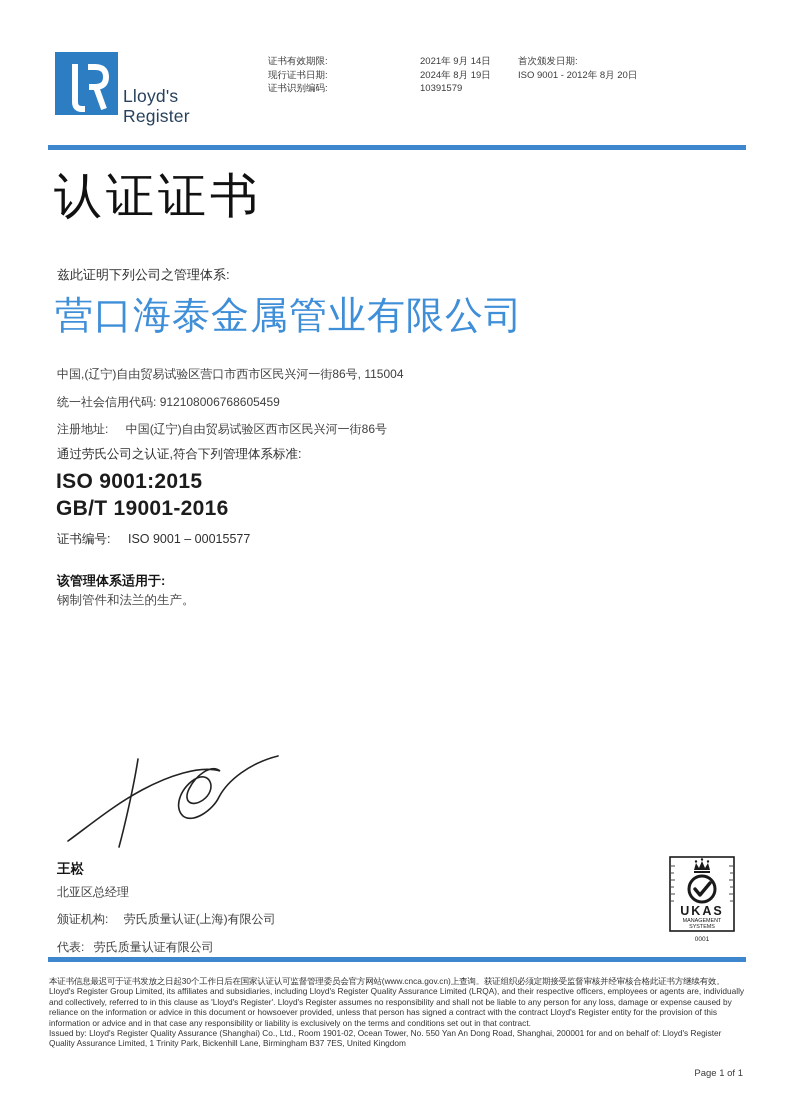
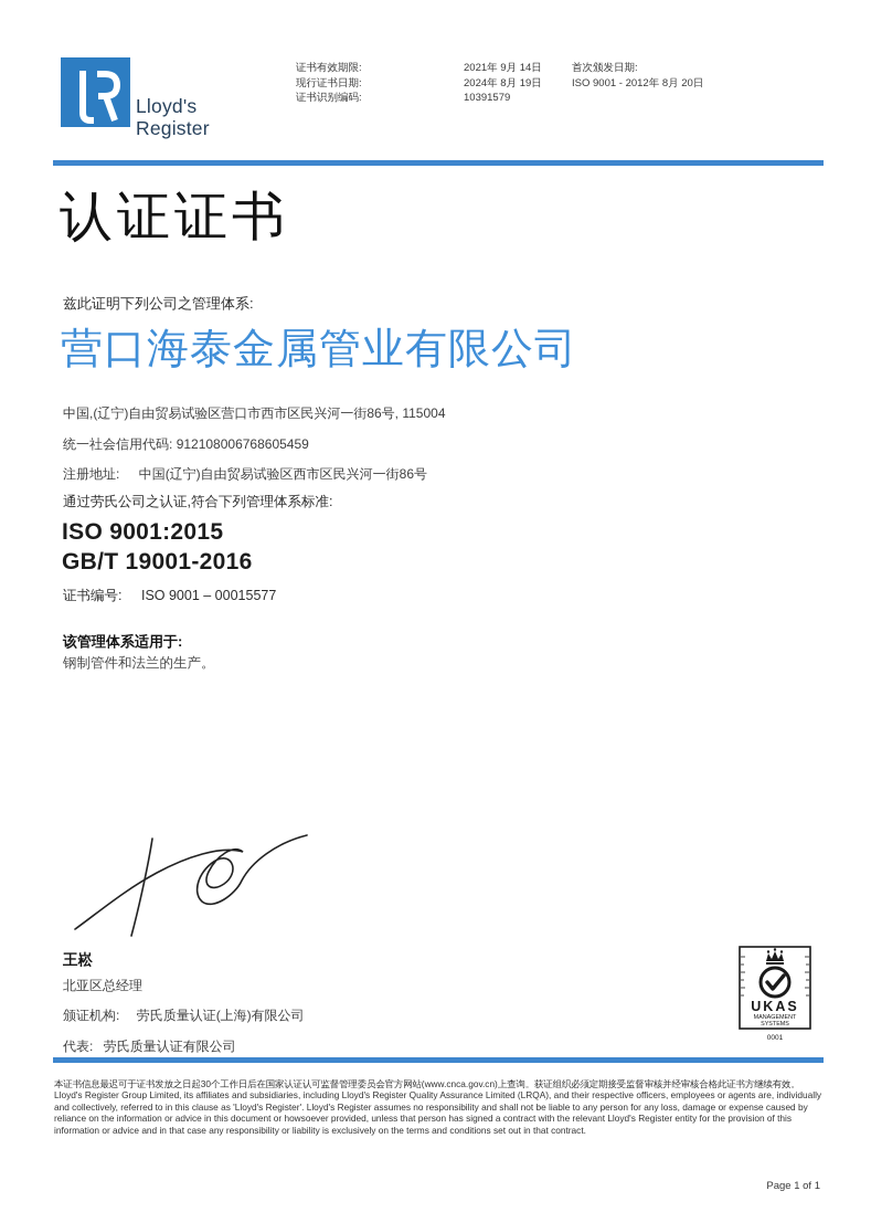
  Lloyd's
  Register
  证书有效期限:
  2021年 9月 14日
  现行证书日期:
  2024年 8月 19日
  证书识别编码:
  10391579
  首次颁发日期:
  ISO 9001 - 2012年 8月 20日
  认证证书
  兹此证明下列公司之管理体系:
  营口海泰金属管业有限公司
  中国,(辽宁)自由贸易试验区营口市西市区民兴河一街86号, 115004
  统一社会信用代码: 912108006768605459
  注册地址: 中国(辽宁)自由贸易试验区西市区民兴河一街86号
  通过劳氏公司之认证,符合下列管理体系标准:
  ISO 9001:2015
  GB/T 19001-2016
  证书编号: ISO 9001 – 00015577
  该管理体系适用于:
  钢制管件和法兰的生产。
  王崧
  北亚区总经理
  颁证机构: 劳氏质量认证(上海)有限公司
  代表: 劳氏质量认证有限公司
  UKAS
  本证书信息最迟可于证书发放之日起30个工作日后在国家认证认可监督管理委员会官方网站(www.cnca.gov.cn)上查询。获证组织必须定期接受监督审核并经审核合格此证书方继续有效。
- Lloyd's Register Group Limited, its affiliates and subsidiaries, including Lloyd's Register Quality Assurance Limited (LRQA), and their respective officers, employees or agents are, individually and collectively, referred to in this clause as 'Lloyd's Register'. Lloyd's Register assumes no responsibility and shall not be liable to any person for any loss, damage or expense caused by reliance on the information or advice in this document or howsoever provided, unless that person has signed a contract with the contract Lloyd's Register entity for the provision of this information or advice and in that case any responsibility or liability is exclusively on the terms and conditions set out in that contract.
+ Lloyd's Register Group Limited, its affiliates and subsidiaries, including Lloyd's Register Quality Assurance Limited (LRQA), and their respective officers, employees or agents are, individually and collectively, referred to in this clause as 'Lloyd's Register'. Lloyd's Register assumes no responsibility and shall not be liable to any person for any loss, damage or expense caused by reliance on the information or advice in this document or howsoever provided, unless that person has signed a contract with the relevant Lloyd's Register entity for the provision of this information or advice and in that case any responsibility or liability is exclusively on the terms and conditions set out in that contract.
- Issued by: Lloyd's Register Quality Assurance (Shanghai) Co., Ltd., Room 1901-02, Ocean Tower, No. 550 Yan An Dong Road, Shanghai, 200001 for and on behalf of: Lloyd's Register Quality Assurance Limited, 1 Trinity Park, Bickenhill Lane, Birmingham B37 7ES, United Kingdom
  Page 1 of 1
